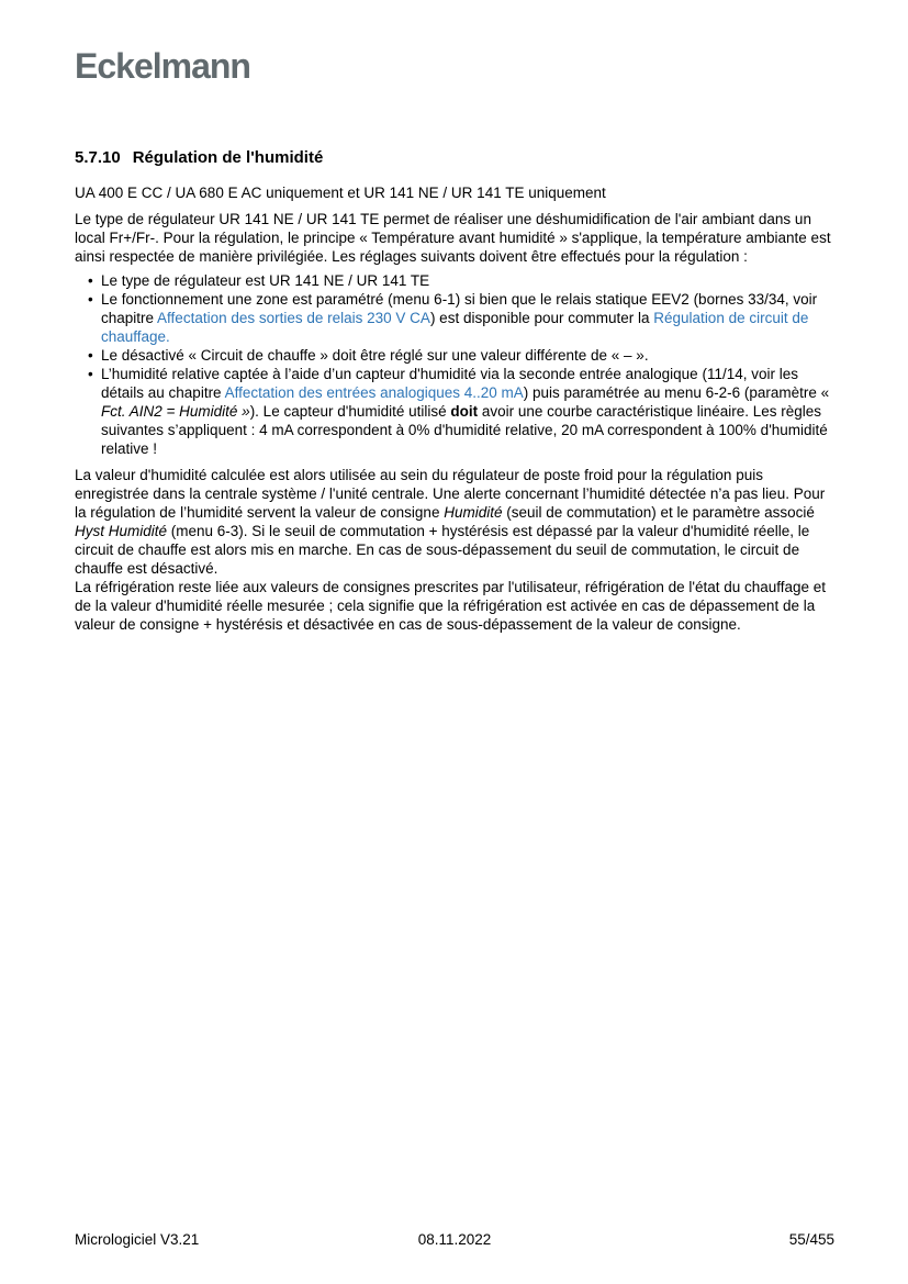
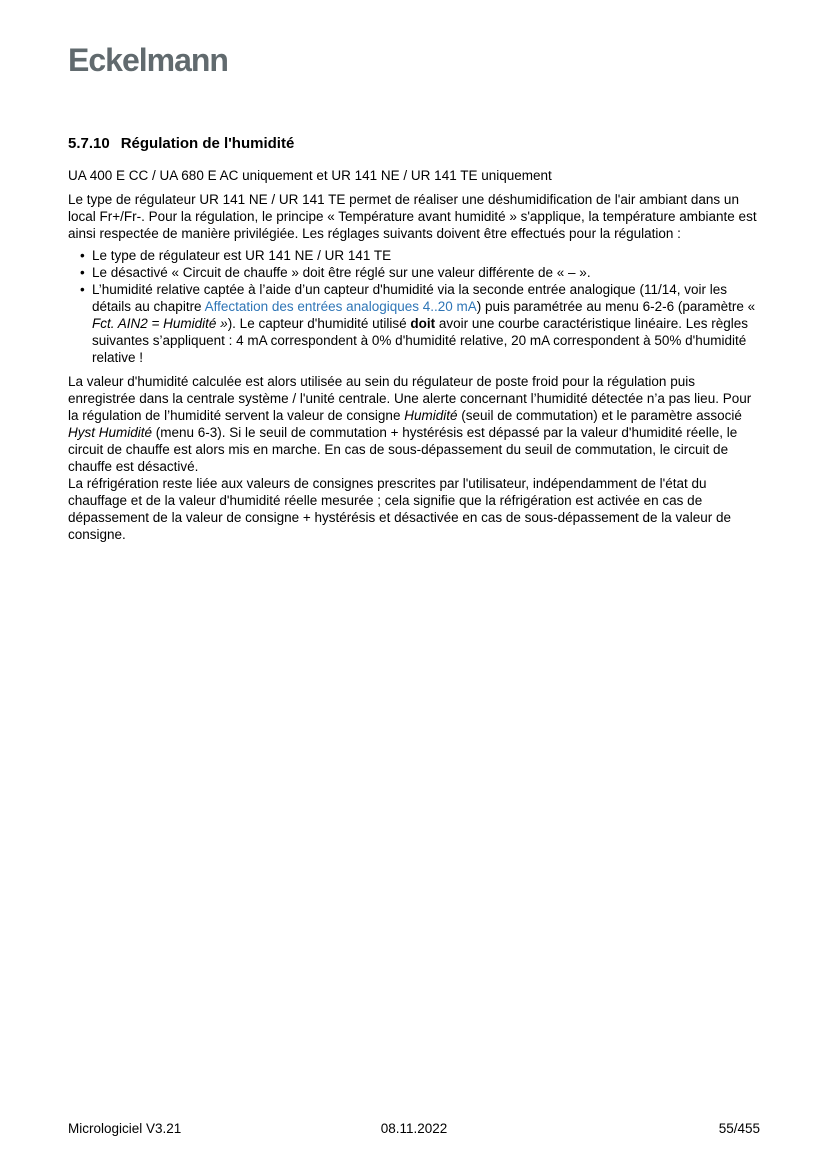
  Eckelmann
  5.7.10 Régulation de l'humidité
  UA 400 E CC / UA 680 E AC uniquement et UR 141 NE / UR 141 TE uniquement
  Le type de régulateur UR 141 NE / UR 141 TE permet de réaliser une déshumidification de l'air ambiant dans un local Fr+/Fr-. Pour la régulation, le principe « Température avant humidité » s'applique, la température ambiante est ainsi respectée de manière privilégiée. Les réglages suivants doivent être effectués pour la régulation :
  Le type de régulateur est UR 141 NE / UR 141 TE
- Le fonctionnement une zone est paramétré (menu 6-1) si bien que le relais statique EEV2 (bornes 33/34, voir chapitre Affectation des sorties de relais 230 V CA) est disponible pour commuter la Régulation de circuit de chauffage.
  Le désactivé « Circuit de chauffe » doit être réglé sur une valeur différente de « – ».
- L’humidité relative captée à l’aide d’un capteur d'humidité via la seconde entrée analogique (11/14, voir les détails au chapitre Affectation des entrées analogiques 4..20 mA) puis paramétrée au menu 6-2-6 (paramètre « Fct. AIN2 = Humidité »). Le capteur d'humidité utilisé doit avoir une courbe caractéristique linéaire. Les règles suivantes s’appliquent : 4 mA correspondent à 0% d'humidité relative, 20 mA correspondent à 100% d'humidité relative !
+ L’humidité relative captée à l’aide d’un capteur d'humidité via la seconde entrée analogique (11/14, voir les détails au chapitre Affectation des entrées analogiques 4..20 mA) puis paramétrée au menu 6-2-6 (paramètre « Fct. AIN2 = Humidité »). Le capteur d'humidité utilisé doit avoir une courbe caractéristique linéaire. Les règles suivantes s’appliquent : 4 mA correspondent à 0% d'humidité relative, 20 mA correspondent à 50% d'humidité relative !
  La valeur d'humidité calculée est alors utilisée au sein du régulateur de poste froid pour la régulation puis enregistrée dans la centrale système / l'unité centrale. Une alerte concernant l’humidité détectée n’a pas lieu. Pour la régulation de l’humidité servent la valeur de consigne Humidité (seuil de commutation) et le paramètre associé Hyst Humidité (menu 6-3). Si le seuil de commutation + hystérésis est dépassé par la valeur d'humidité réelle, le circuit de chauffe est alors mis en marche. En cas de sous-dépassement du seuil de commutation, le circuit de chauffe est désactivé.
- La réfrigération reste liée aux valeurs de consignes prescrites par l'utilisateur, réfrigération de l'état du chauffage et de la valeur d'humidité réelle mesurée ; cela signifie que la réfrigération est activée en cas de dépassement de la valeur de consigne + hystérésis et désactivée en cas de sous-dépassement de la valeur de consigne.
+ La réfrigération reste liée aux valeurs de consignes prescrites par l'utilisateur, indépendamment de l'état du chauffage et de la valeur d'humidité réelle mesurée ; cela signifie que la réfrigération est activée en cas de dépassement de la valeur de consigne + hystérésis et désactivée en cas de sous-dépassement de la valeur de consigne.
  Micrologiciel V3.21
  08.11.2022
  55/455
